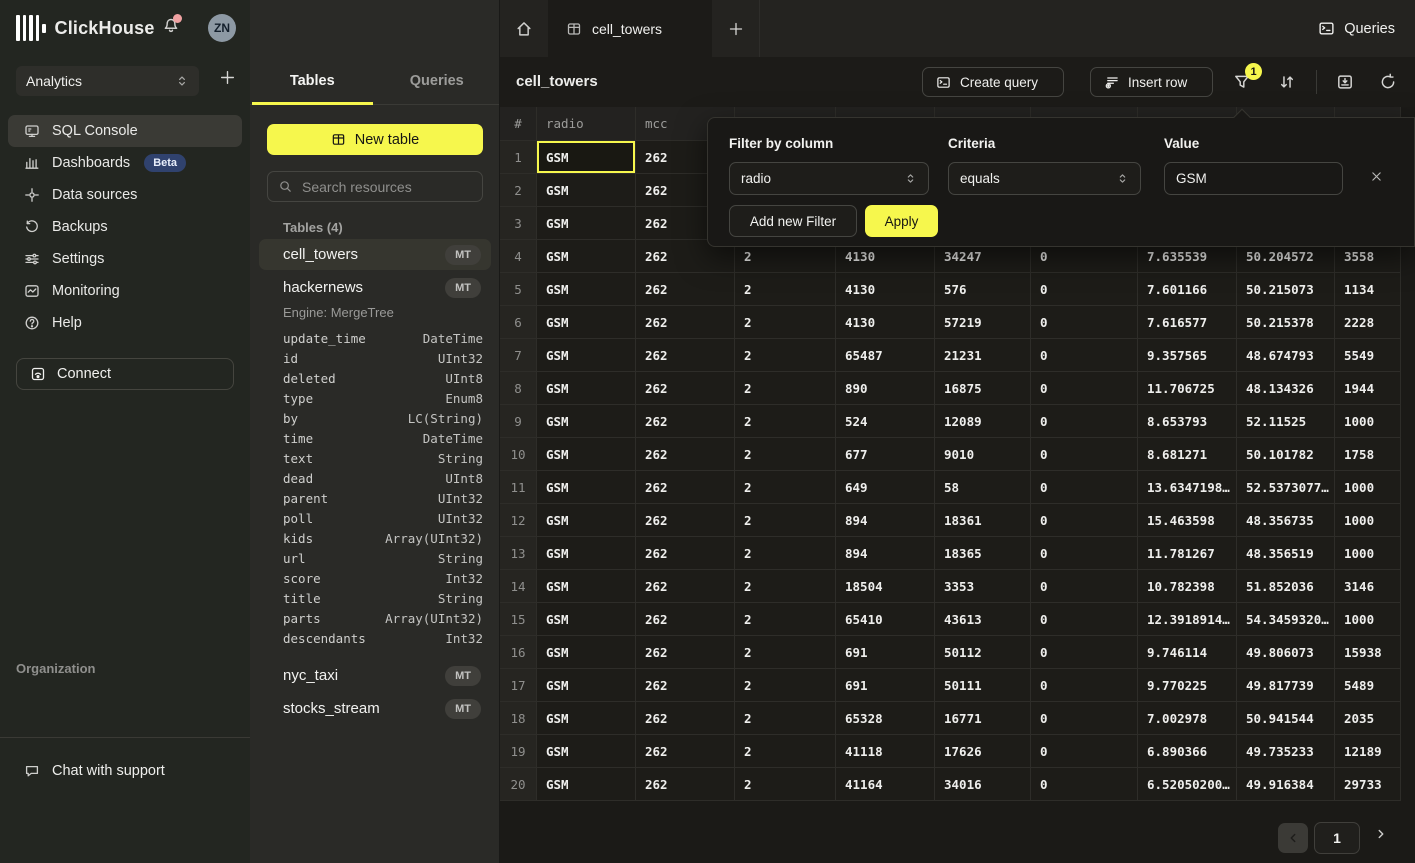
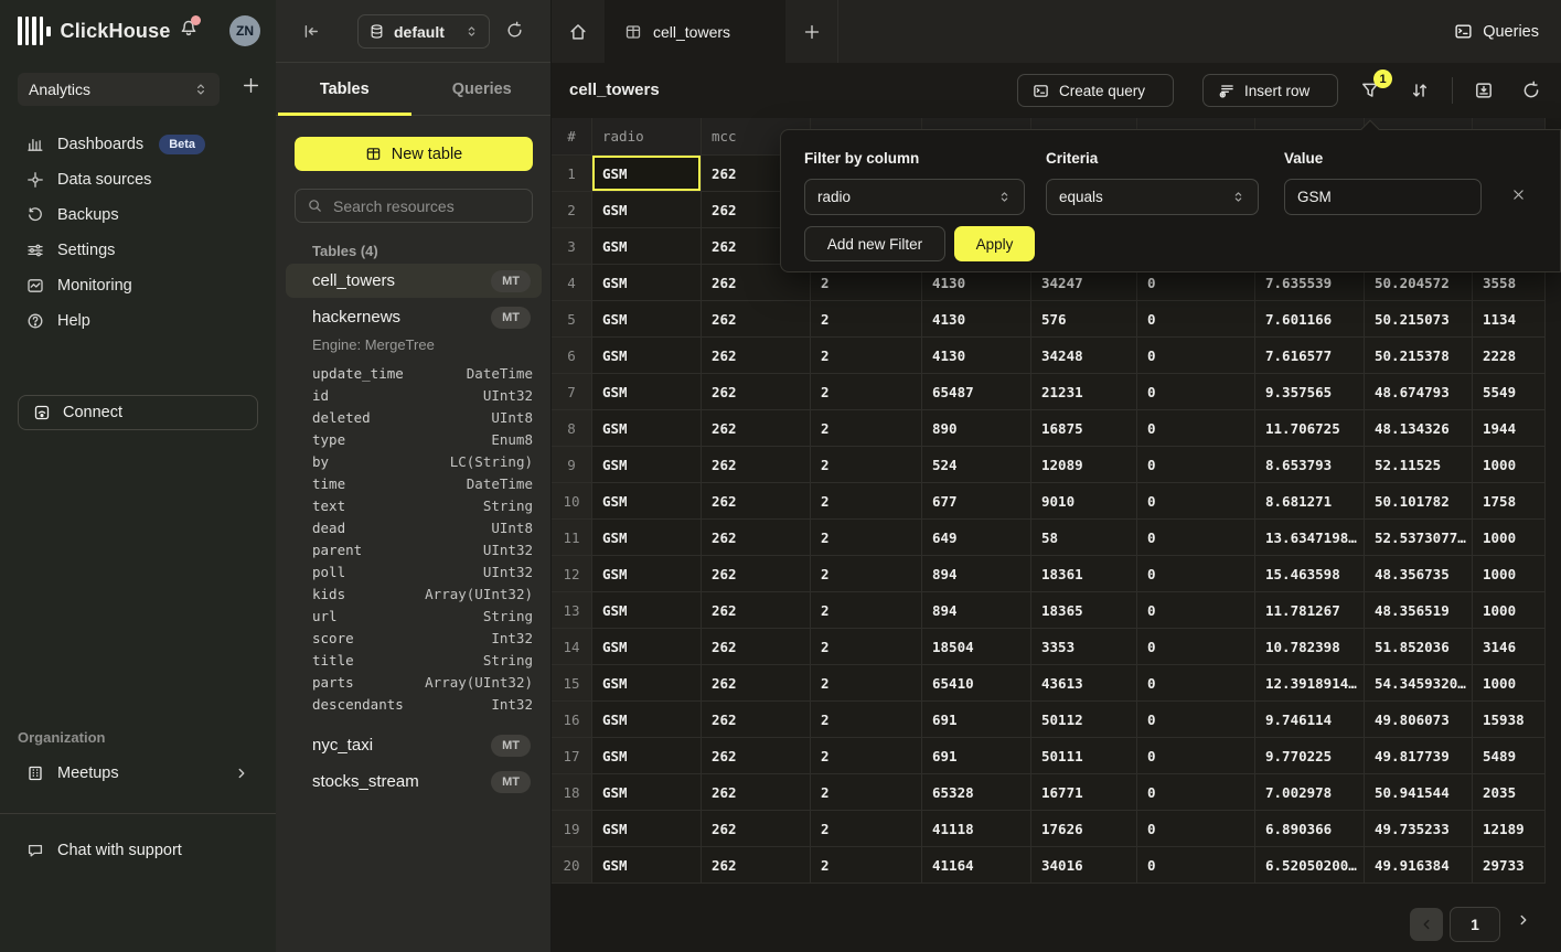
  ClickHouse
  ZN
  Analytics
- SQL Console
  Dashboards
  Beta
  Data sources
  Backups
  Settings
  Monitoring
  Help
  Connect
  Organization
+ Meetups
  Chat with support
+ default
  Tables
  Queries
  New table
  Search resources
  Tables (4)
  cell_towers
  MT
  hackernews
  MT
  Engine: MergeTree
  update_time
  DateTime
  id
  UInt32
  deleted
  UInt8
  type
  Enum8
  by
  LC(String)
  time
  DateTime
  text
  String
  dead
  UInt8
  parent
  UInt32
  poll
  UInt32
  kids
  Array(UInt32)
  url
  String
  score
  Int32
  title
  String
  parts
  Array(UInt32)
  descendants
  Int32
  nyc_taxi
  MT
  stocks_stream
  MT
  cell_towers
  Queries
  cell_towers
  Create query
  Insert row
  1
  #
  radio
  mcc
  1
  GSM
  262
  2
  GSM
  262
  3
  GSM
  262
  4
  GSM
  262
  2
  4130
  34247
  0
  7.635539
  50.204572
  3558
  5
  GSM
  262
  2
  4130
  576
  0
  7.601166
  50.215073
  1134
  6
  GSM
  262
  2
  4130
- 57219
+ 34248
  0
  7.616577
  50.215378
  2228
  7
  GSM
  262
  2
  65487
  21231
  0
  9.357565
  48.674793
  5549
  8
  GSM
  262
  2
  890
  16875
  0
  11.706725
  48.134326
  1944
  9
  GSM
  262
  2
  524
  12089
  0
  8.653793
  52.11525
  1000
  10
  GSM
  262
  2
  677
  9010
  0
  8.681271
  50.101782
  1758
  11
  GSM
  262
  2
  649
  58
  0
  13.6347198…
  52.5373077…
  1000
  12
  GSM
  262
  2
  894
  18361
  0
  15.463598
  48.356735
  1000
  13
  GSM
  262
  2
  894
  18365
  0
  11.781267
  48.356519
  1000
  14
  GSM
  262
  2
  18504
  3353
  0
  10.782398
  51.852036
  3146
  15
  GSM
  262
  2
  65410
  43613
  0
  12.3918914…
  54.3459320…
  1000
  16
  GSM
  262
  2
  691
  50112
  0
  9.746114
  49.806073
  15938
  17
  GSM
  262
  2
  691
  50111
  0
  9.770225
  49.817739
  5489
  18
  GSM
  262
  2
  65328
  16771
  0
  7.002978
  50.941544
  2035
  19
  GSM
  262
  2
  41118
  17626
  0
  6.890366
  49.735233
  12189
  20
  GSM
  262
  2
  41164
  34016
  0
  6.52050200…
  49.916384
  29733
  1
  Filter by column
  Criteria
  Value
  radio
  equals
  GSM
  Add new Filter
  Apply
